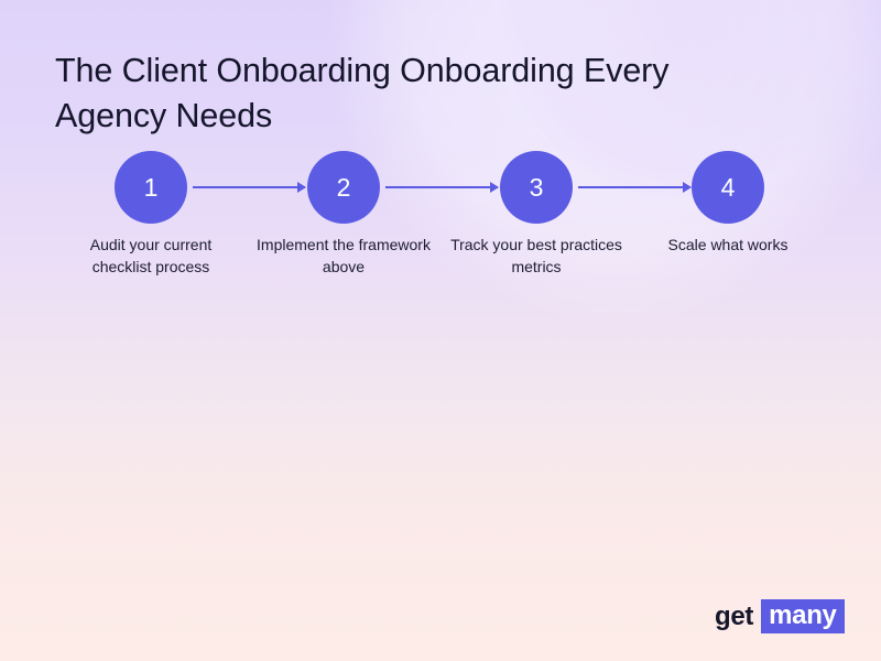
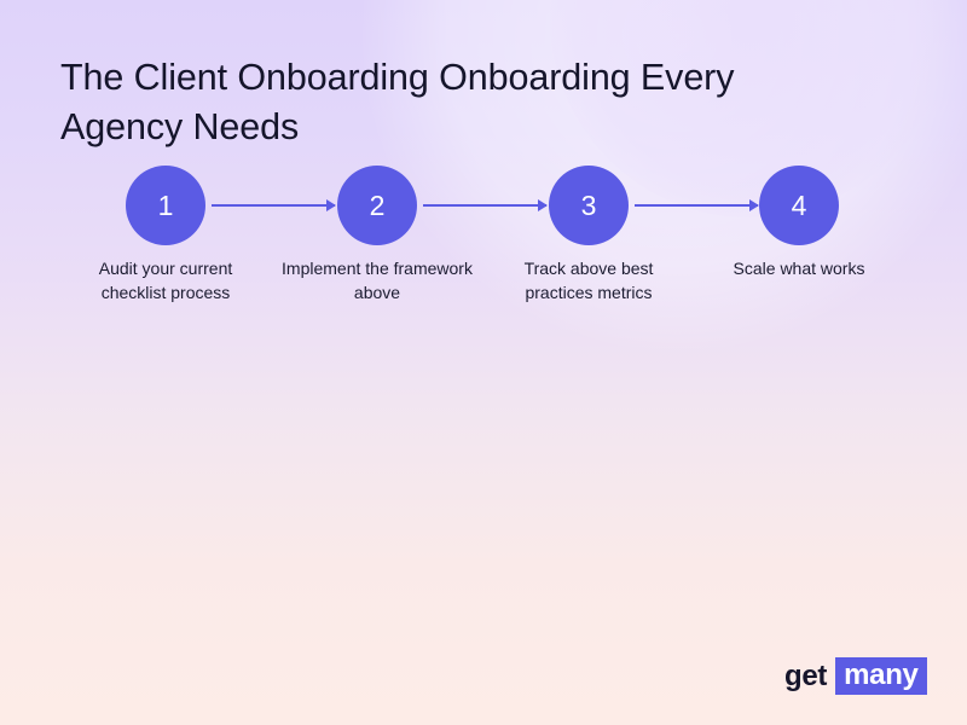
  The Client Onboarding Onboarding Every Agency Needs
  1
  Audit your current checklist process
  2
  Implement the framework above
  3
- Track your best practices metrics
+ Track above best practices metrics
  4
  Scale what works
  get
  many
